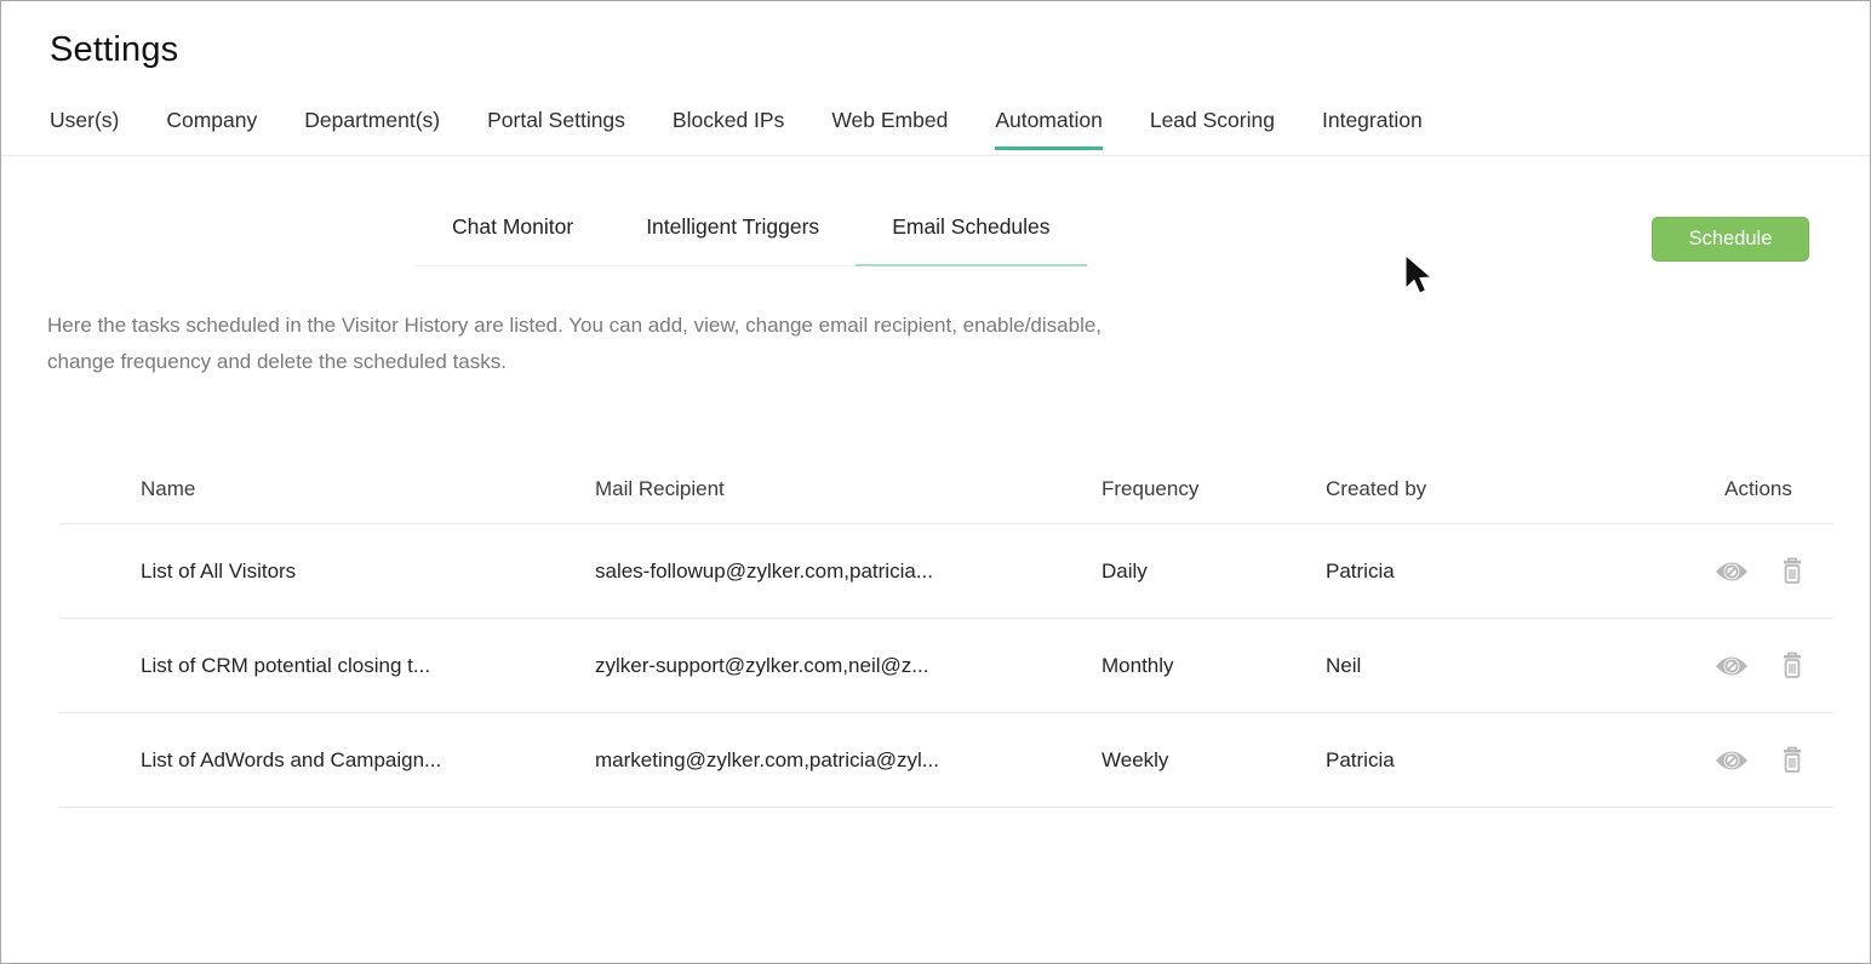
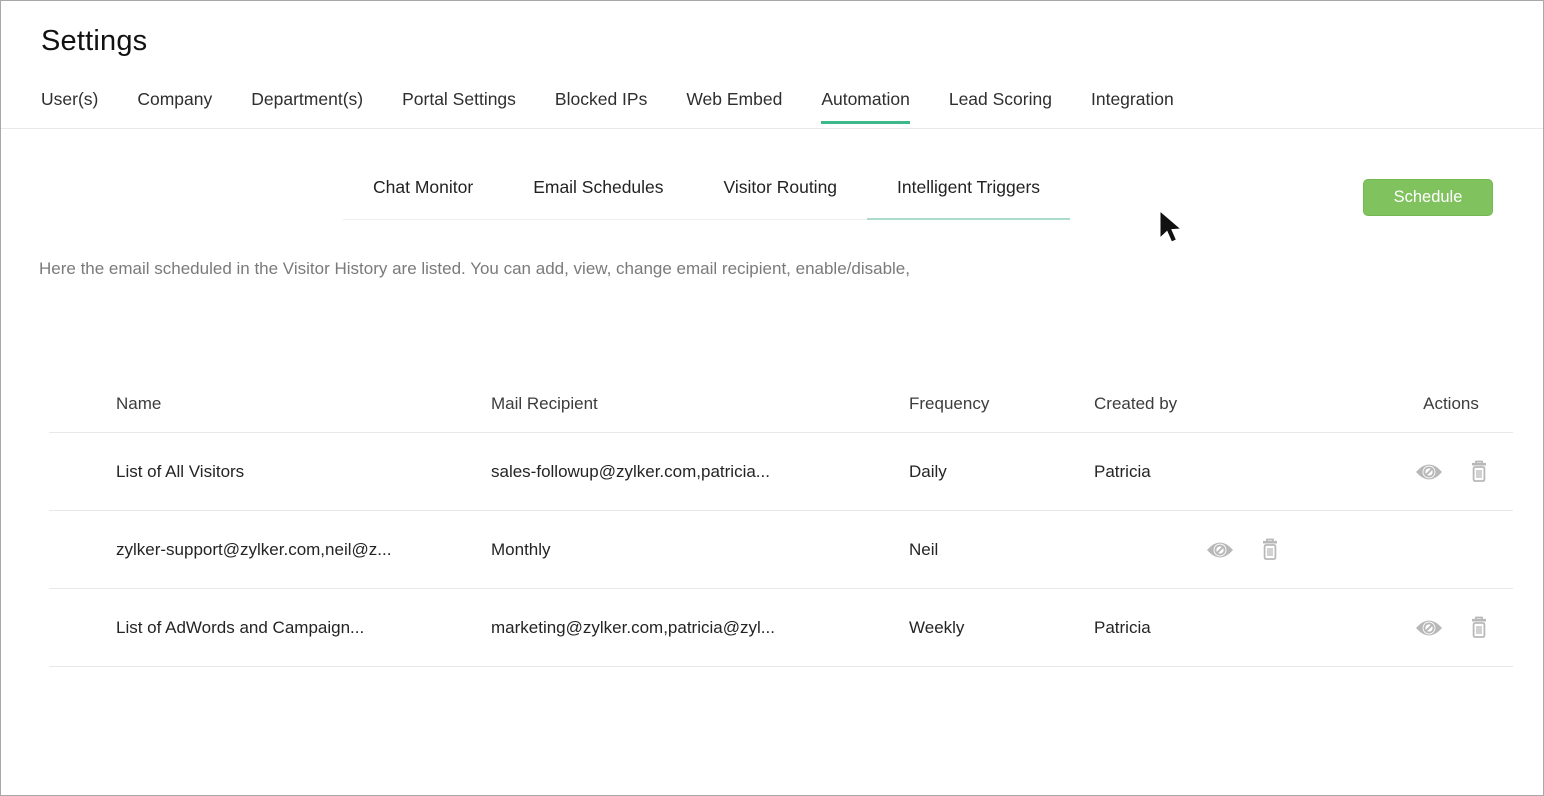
  Settings
  User(s)
  Company
  Department(s)
  Portal Settings
  Blocked IPs
  Web Embed
  Automation
  Lead Scoring
  Integration
  Chat Monitor
- Intelligent Triggers
+ Email Schedules
+ Visitor Routing
- Email Schedules
+ Intelligent Triggers
  Schedule
- Here the tasks scheduled in the Visitor History are listed. You can add, view, change email recipient, enable/disable,
+ Here the email scheduled in the Visitor History are listed. You can add, view, change email recipient, enable/disable,
- change frequency and delete the scheduled tasks.
  Name
  Mail Recipient
  Frequency
  Created by
  Actions
  List of All Visitors
  sales-followup@zylker.com,patricia...
  Daily
  Patricia
- List of CRM potential closing t...
  zylker-support@zylker.com,neil@z...
  Monthly
  Neil
  List of AdWords and Campaign...
  marketing@zylker.com,patricia@zyl...
  Weekly
  Patricia
